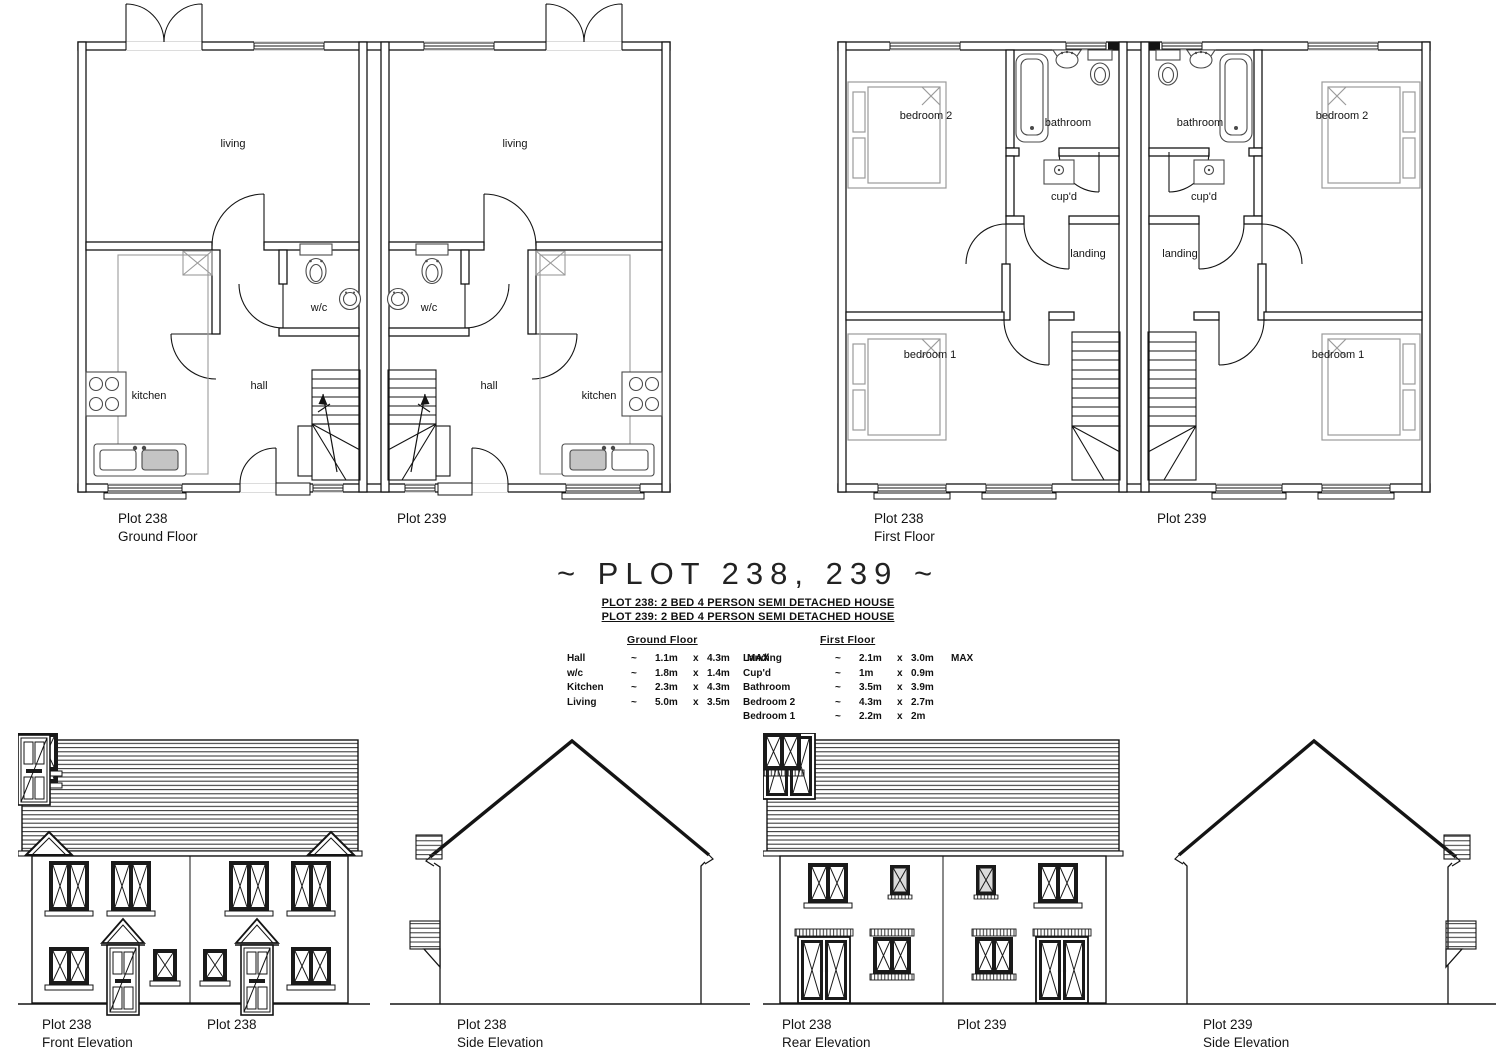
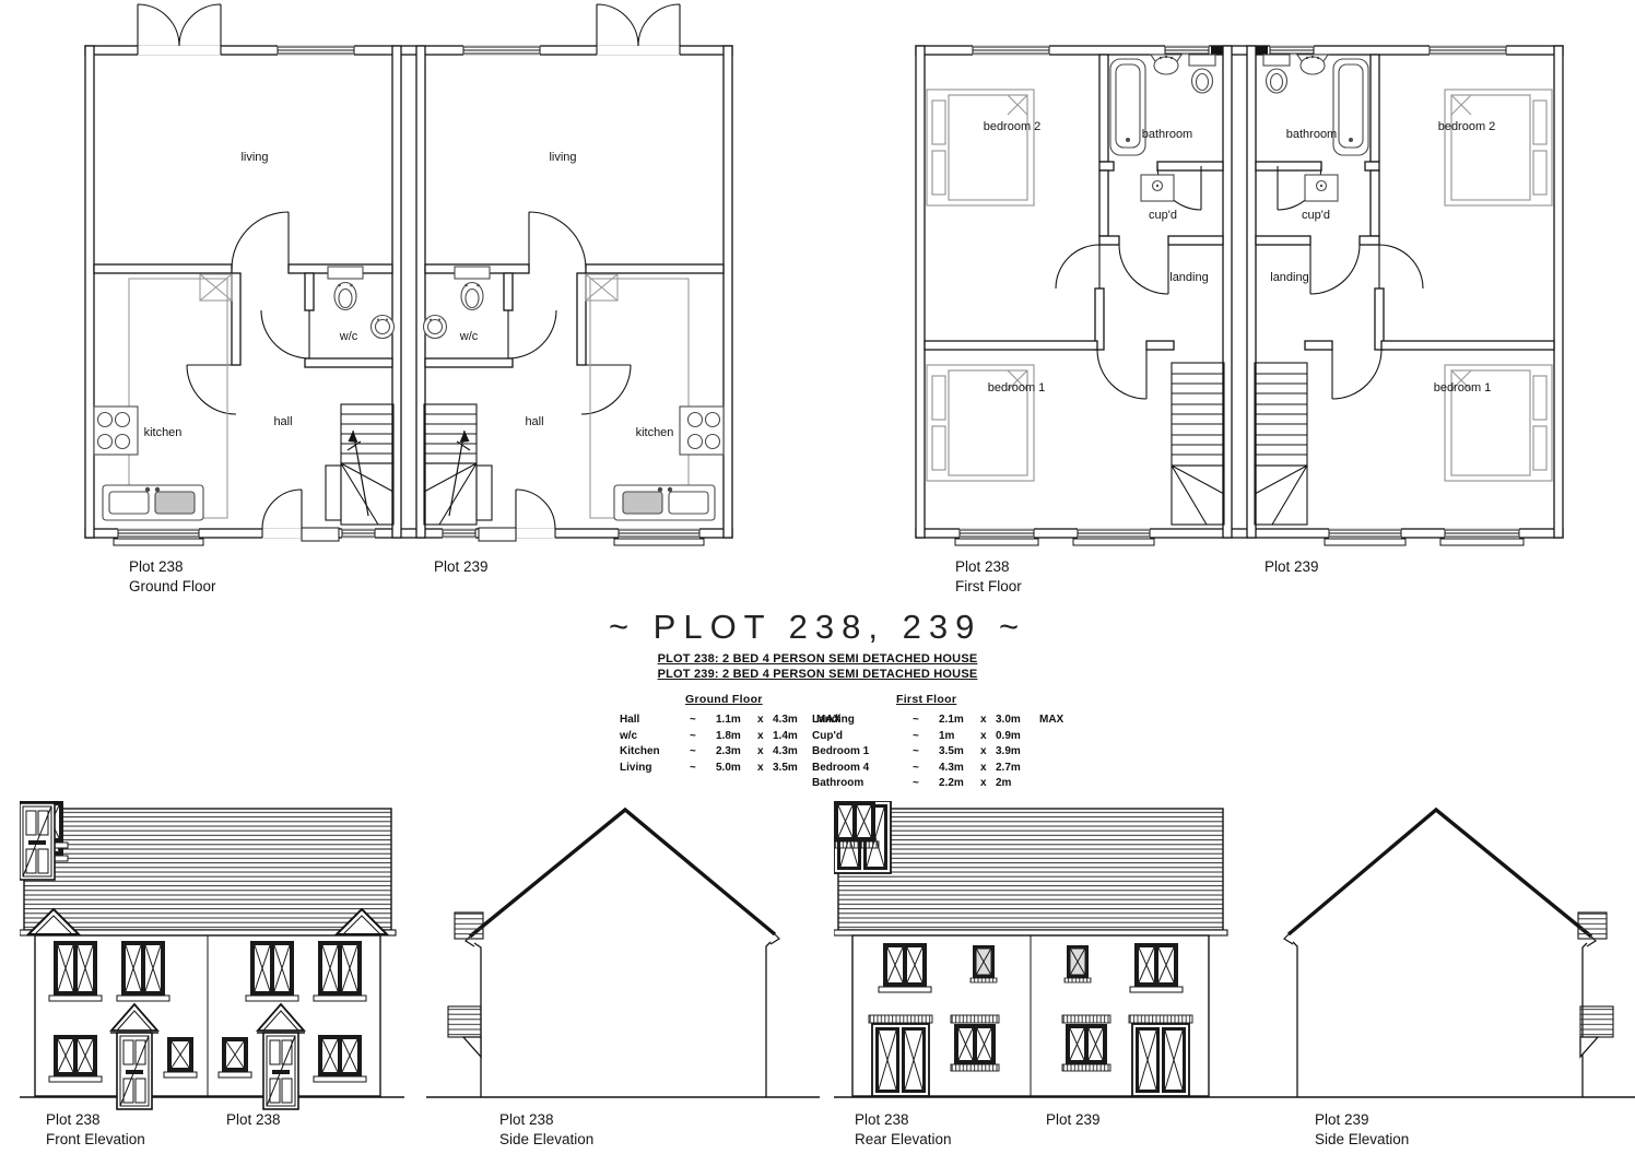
  living
  living
  w/c
  w/c
  hall
  hall
  kitchen
  kitchen
  Plot 238
  Ground Floor
  Plot 239
  bedroom 2
  bedroom 2
  bathroom
  bathroom
  cup'd
  cup'd
  landing
  landing
  bedroom 1
  bedroom 1
  Plot 238
  First Floor
  Plot 239
  ~ PLOT 238, 239 ~
  PLOT 238: 2 BED 4 PERSON SEMI DETACHED HOUSE
  PLOT 239: 2 BED 4 PERSON SEMI DETACHED HOUSE
  Ground Floor
  First Floor
  Hall	~	1.1m	x	4.3m	MAX
  w/c	~	1.8m	x	1.4m
  Kitchen	~	2.3m	x	4.3m
  Living	~	5.0m	x	3.5m
  Landing	~	2.1m	x	3.0m	MAX
  Cup'd	~	1m	x	0.9m
- Bathroom	~	3.5m	x	3.9m
+ Bedroom 1	~	3.5m	x	3.9m
- Bedroom 2	~	4.3m	x	2.7m
+ Bedroom 4	~	4.3m	x	2.7m
- Bedroom 1	~	2.2m	x	2m
+ Bathroom	~	2.2m	x	2m
  Plot 238
  Front Elevation
  Plot 238
  Plot 238
  Side Elevation
  Plot 238
  Rear Elevation
  Plot 239
  Plot 239
  Side Elevation
